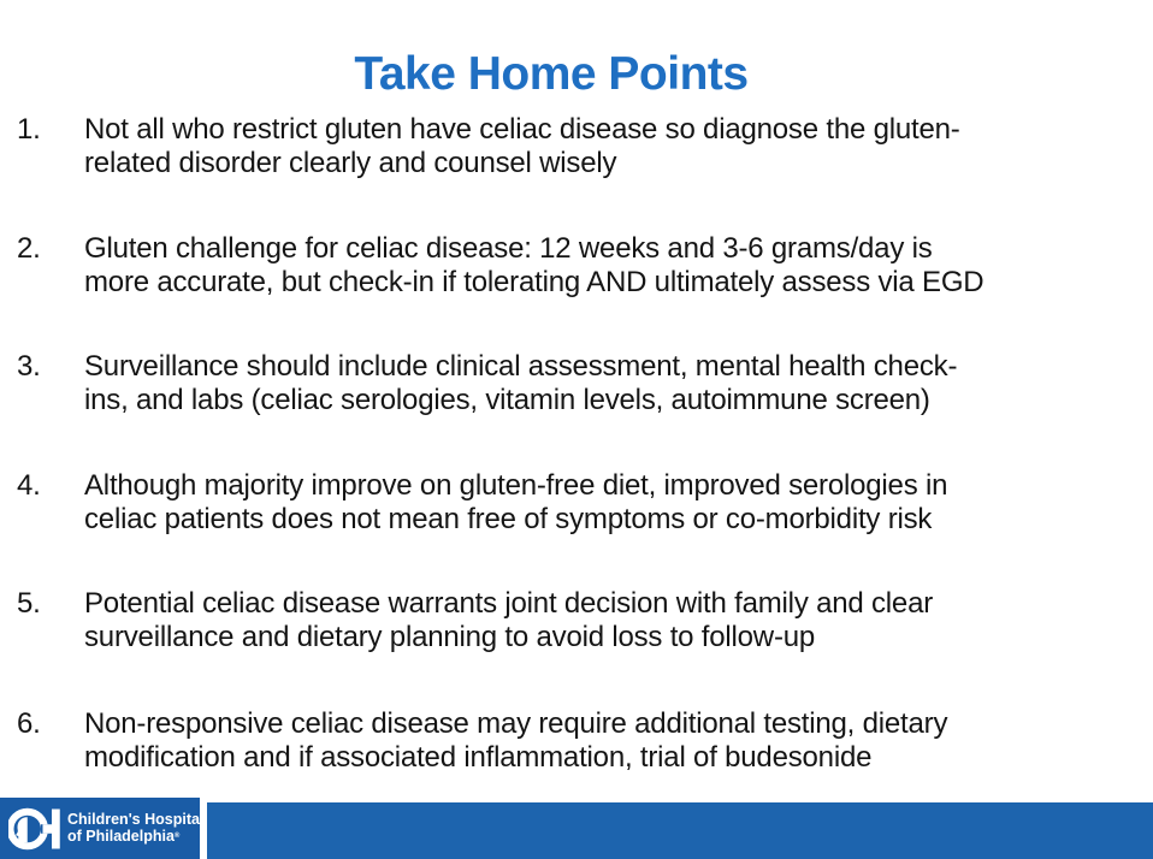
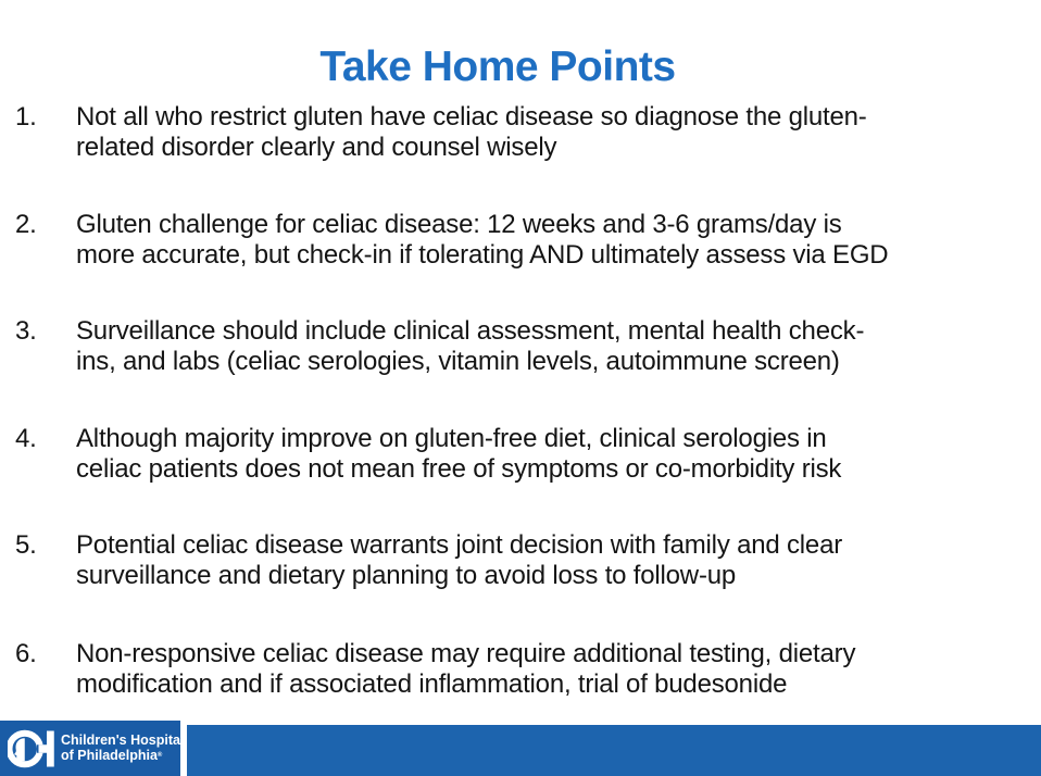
  Take Home Points
  1.
  Not all who restrict gluten have celiac disease so diagnose the gluten-
  related disorder clearly and counsel wisely
  2.
  Gluten challenge for celiac disease: 12 weeks and 3-6 grams/day is
  more accurate, but check-in if tolerating AND ultimately assess via EGD
  3.
  Surveillance should include clinical assessment, mental health check-
  ins, and labs (celiac serologies, vitamin levels, autoimmune screen)
  4.
- Although majority improve on gluten-free diet, improved serologies in
+ Although majority improve on gluten-free diet, clinical serologies in
  celiac patients does not mean free of symptoms or co-morbidity risk
  5.
  Potential celiac disease warrants joint decision with family and clear
  surveillance and dietary planning to avoid loss to follow-up
  6.
  Non-responsive celiac disease may require additional testing, dietary
  modification and if associated inflammation, trial of budesonide
  Children's Hospital
  of Philadelphia
